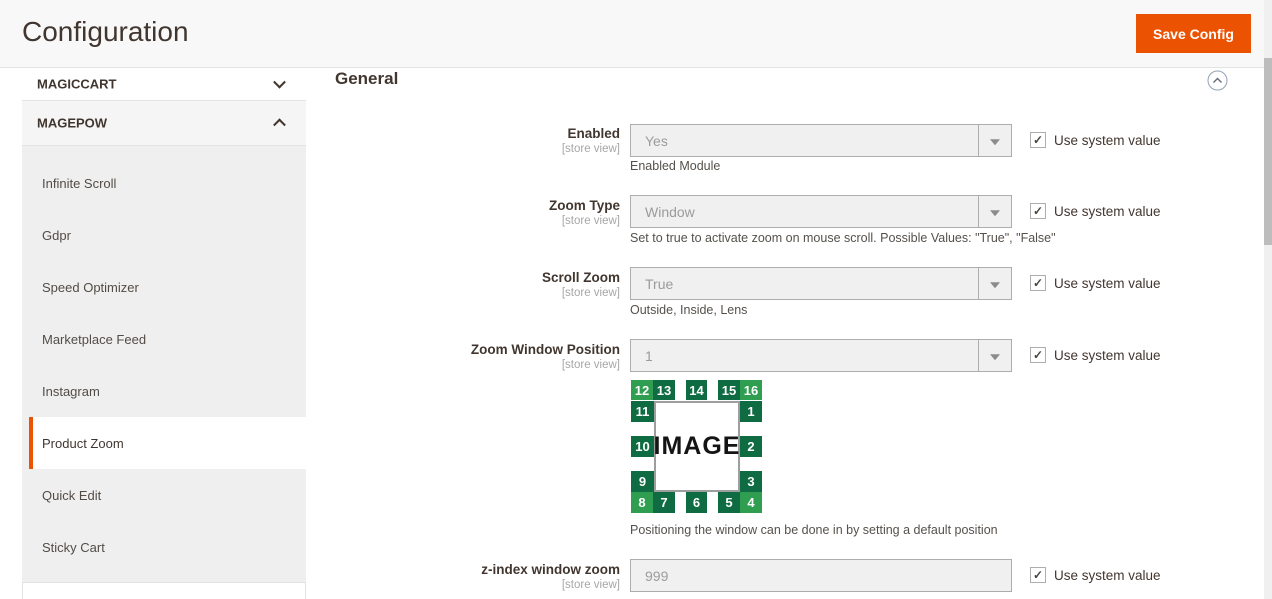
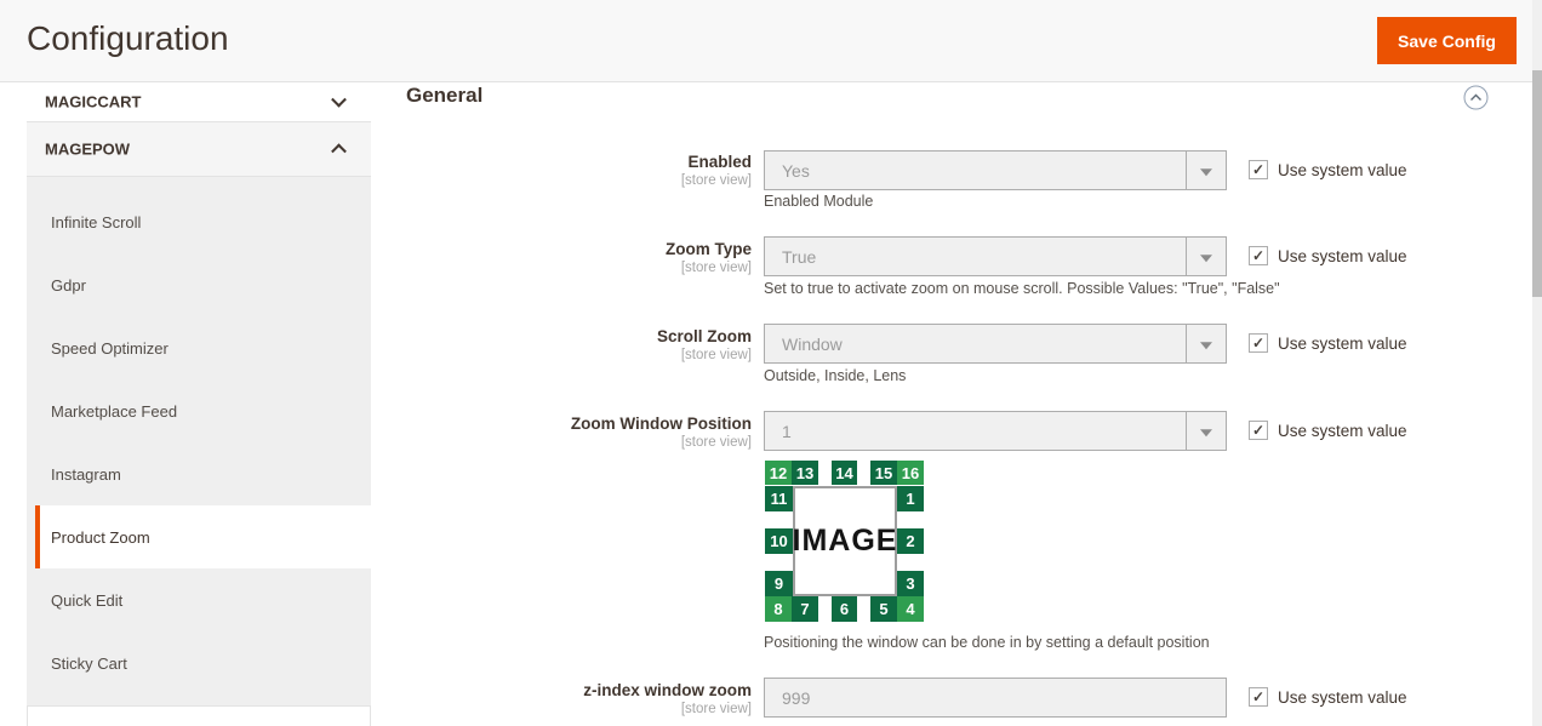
  Configuration
  Save Config
  MAGICCART
  MAGEPOW
  Infinite Scroll
  Gdpr
  Speed Optimizer
  Marketplace Feed
  Instagram
  Product Zoom
  Quick Edit
  Sticky Cart
  General
  Enabled
  [store view]
  Yes
  Enabled Module
  ✓
  Use system value
  Zoom Type
  [store view]
- Window
+ True
  Set to true to activate zoom on mouse scroll. Possible Values: "True", "False"
  ✓
  Use system value
  Scroll Zoom
  [store view]
- True
+ Window
  Outside, Inside, Lens
  ✓
  Use system value
  Zoom Window Position
  [store view]
  1
  ✓
  Use system value
  12
  13
  14
  15
  16
  11
  1
  10
  2
  9
  3
  8
  7
  6
  5
  4
  IMAGE
  Positioning the window can be done in by setting a default position
  z-index window zoom
  [store view]
  999
  ✓
  Use system value
